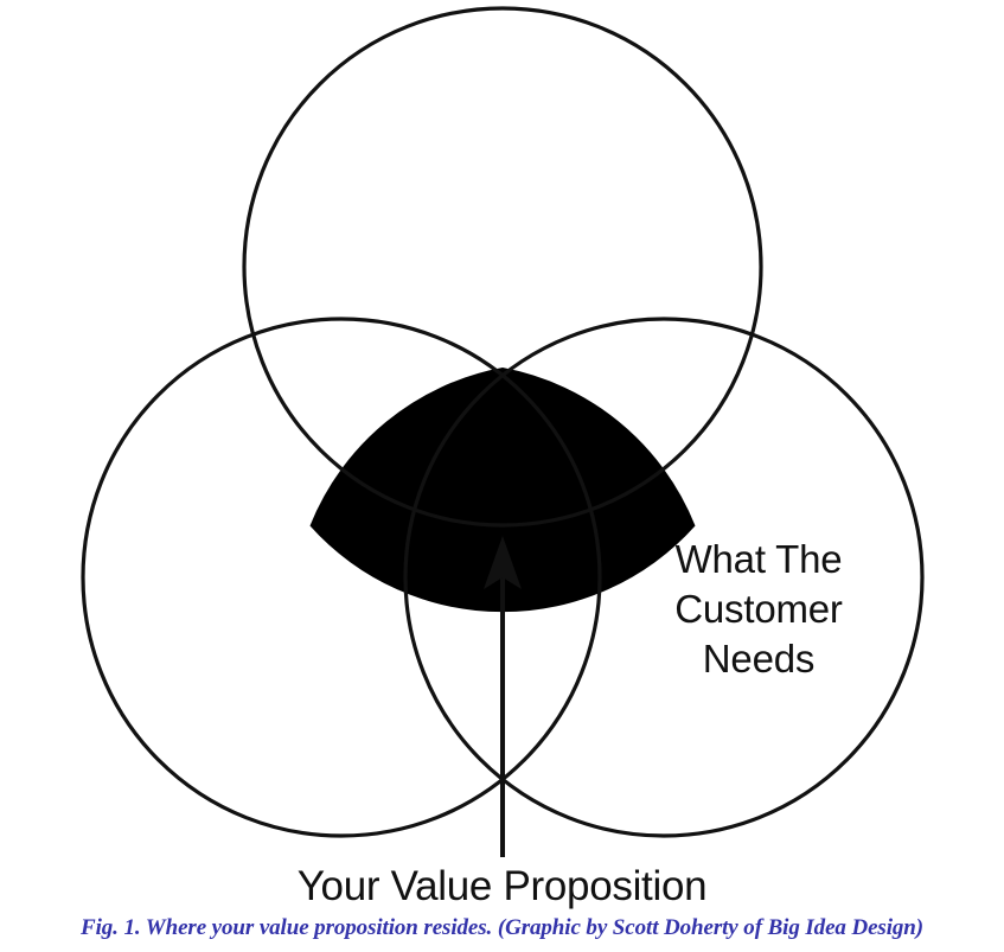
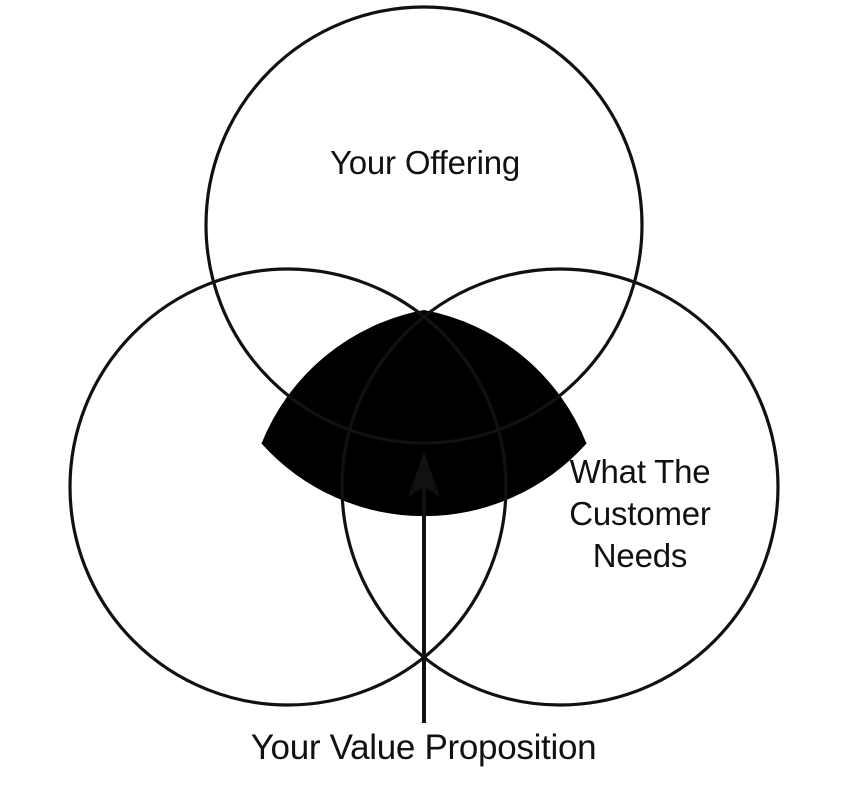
+ Your Offering
  What The
  Customer
  Needs
  Your Value Proposition
- Fig. 1. Where your value proposition resides. (Graphic by Scott Doherty of Big Idea Design)
